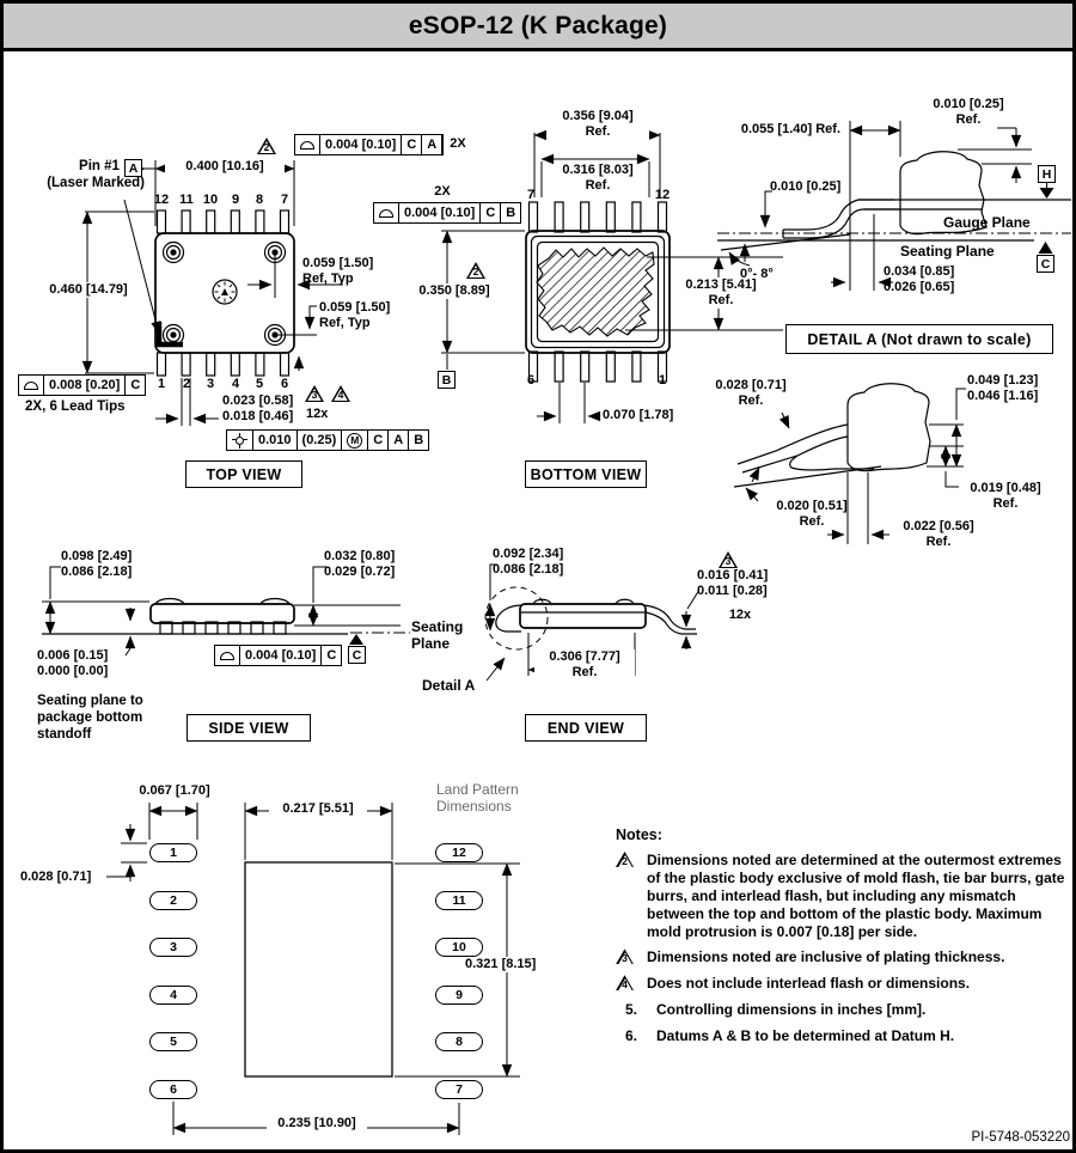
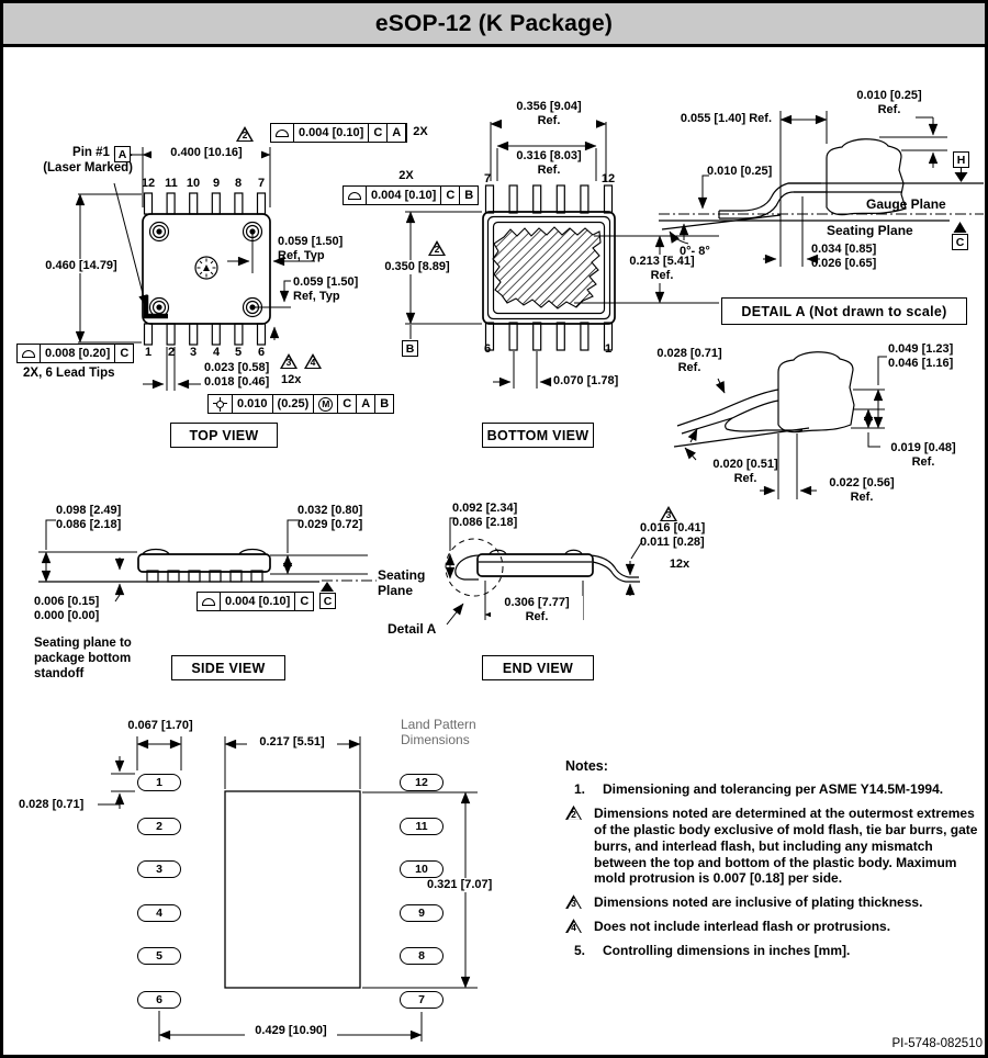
  eSOP-12 (K Package)
  (Laser Marked)
  0.400 [10.16]
  0.460 [14.79]
  0.059 [1.50]
  Ref, Typ
  0.059 [1.50]
  Ref, Typ
  2X, 6 Lead Tips
  0.023 [0.58]
  0.018 [0.46]
  12x
  12
  11
  10
  9
  8
  7
  1
  2
  3
  4
  5
  6
  0.356 [9.04]
  Ref.
  0.316 [8.03]
  Ref.
  2X
  0.350 [8.89]
  0.213 [5.41]
  Ref.
  0.070 [1.78]
  7
  12
  6
  1
  0.055 [1.40] Ref.
  0.010 [0.25]
  Ref.
  0.010 [0.25]
  Gauge Plane
  Seating Plane
  0°- 8°
  0.034 [0.85]
  0.026 [0.65]
  0.028 [0.71]
  Ref.
  0.049 [1.23]
  0.046 [1.16]
  0.019 [0.48]
  Ref.
  0.020 [0.51]
  Ref.
  0.022 [0.56]
  Ref.
  0.098 [2.49]
  0.086 [2.18]
  0.032 [0.80]
  0.029 [0.72]
  0.006 [0.15]
  0.000 [0.00]
  Seating plane to
  package bottom
  standoff
  Seating
  Plane
  0.092 [2.34]
  0.086 [2.18]
  0.016 [0.41]
  0.011 [0.28]
  12x
  0.306 [7.77]
  Ref.
  Detail A
  0.067 [1.70]
  0.028 [0.71]
  0.217 [5.51]
  Land Pattern
  Dimensions
- 0.321 [8.15]
+ 0.321 [7.07]
- 0.235 [10.90]
+ 0.429 [10.90]
  2
  2
  3
  4
  3
  A
  B
  H
  C
  C
  0.004 [0.10]
  C
  A
  2X
  0.004 [0.10]
  C
  B
  0.008 [0.20]
  C
  0.010
  (0.25)
  M
  C
  A
  B
  0.004 [0.10]
  C
  1
  2
  3
  4
  5
  6
  12
  11
  10
  9
  8
  7
  TOP VIEW
  BOTTOM VIEW
  SIDE VIEW
  END VIEW
  DETAIL A (Not drawn to scale)
  Notes:
+ 1.
+ Dimensioning and tolerancing per ASME Y14.5M-1994.
  2
  Dimensions noted are determined at the outermost extremes of the plastic body exclusive of mold flash, tie bar burrs, gate burrs, and interlead flash, but including any mismatch between the top and bottom of the plastic body. Maximum mold protrusion is 0.007 [0.18] per side.
  3
  Dimensions noted are inclusive of plating thickness.
  4
- Does not include interlead flash or dimensions.
+ Does not include interlead flash or protrusions.
  5.
  Controlling dimensions in inches [mm].
- 6.
- Datums A & B to be determined at Datum H.
- PI-5748-053220
+ PI-5748-082510
